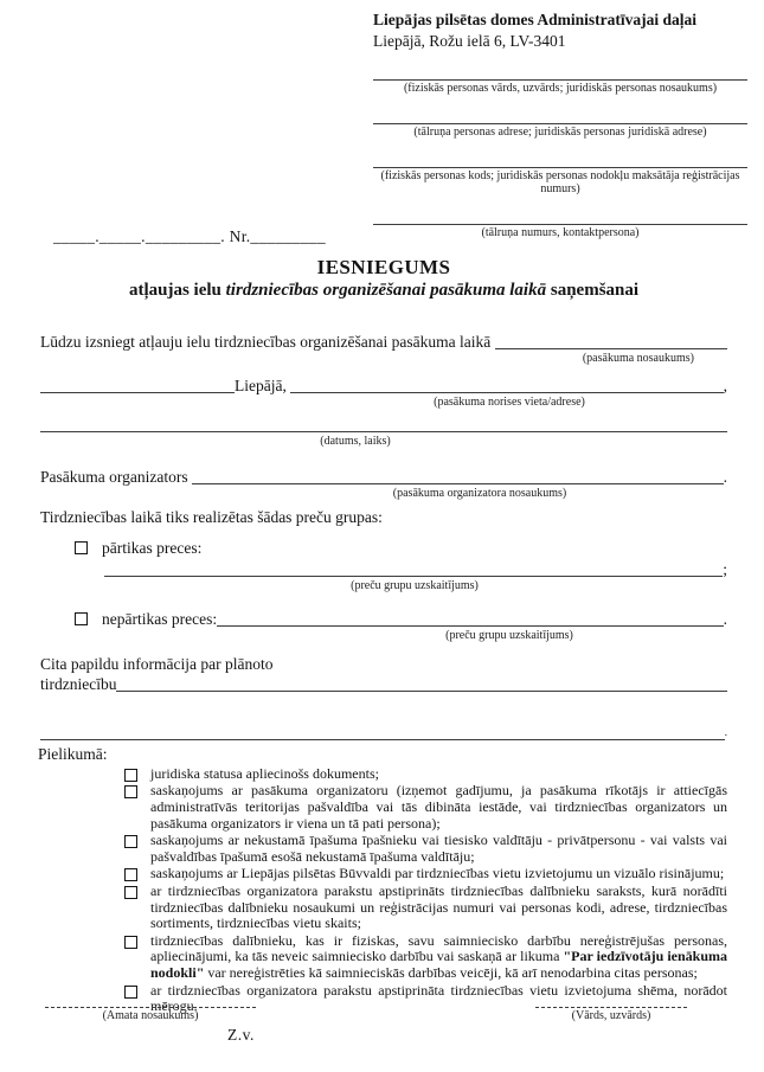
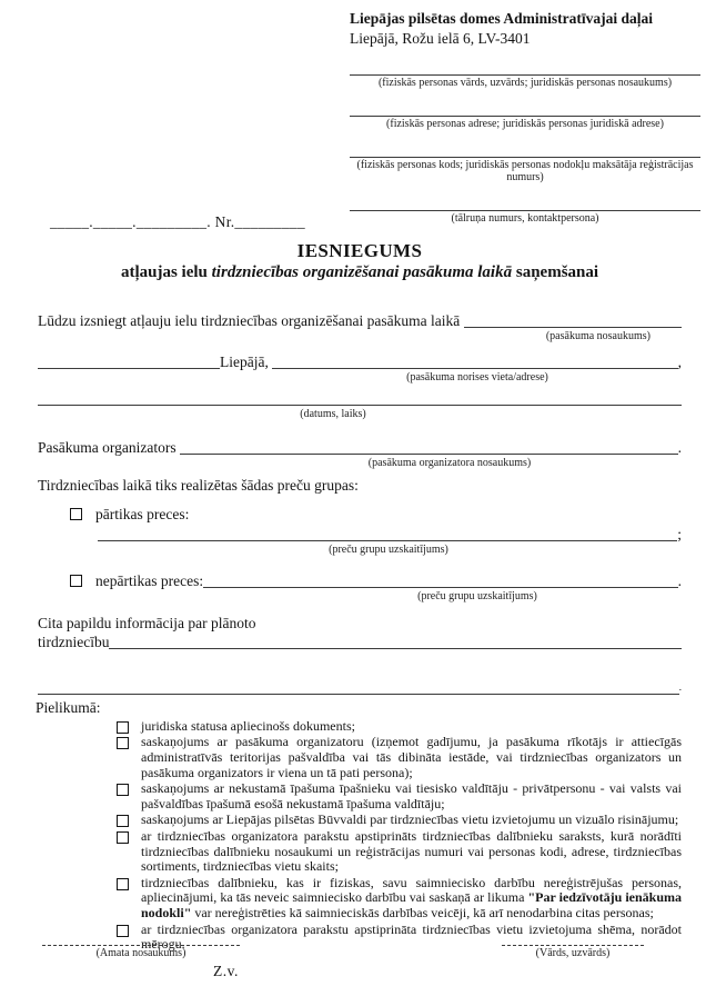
  Liepājas pilsētas domes Administratīvajai daļai
  Liepājā, Rožu ielā 6, LV-3401
  (fiziskās personas vārds, uzvārds; juridiskās personas nosaukums)
- (tālruņa personas adrese; juridiskās personas juridiskā adrese)
+ (fiziskās personas adrese; juridiskās personas juridiskā adrese)
  (fiziskās personas kods; juridiskās personas nodokļu maksātāja reģistrācijas numurs)
  (tālruņa numurs, kontaktpersona)
  _____._____._________. Nr._________
  IESNIEGUMS
  atļaujas ielu tirdzniecības organizēšanai pasākuma laikā saņemšanai
  Lūdzu izsniegt atļauju ielu tirdzniecības organizēšanai pasākuma laikā
  (pasākuma nosaukums)
  Liepājā,
  ,
  (pasākuma norises vieta/adrese)
  (datums, laiks)
  Pasākuma organizators
  .
  (pasākuma organizatora nosaukums)
  Tirdzniecības laikā tiks realizētas šādas preču grupas:
  pārtikas preces:
  ;
  (preču grupu uzskaitījums)
  nepārtikas preces:
  .
  (preču grupu uzskaitījums)
  Cita papildu informācija par plānoto
  tirdzniecību
  .
  Pielikumā:
  juridiska statusa apliecinošs dokuments;
  saskaņojums ar pasākuma organizatoru (izņemot gadījumu, ja pasākuma rīkotājs ir attiecīgās administratīvās teritorijas pašvaldība vai tās dibināta iestāde, vai tirdzniecības organizators un pasākuma organizators ir viena un tā pati persona);
  saskaņojums ar nekustamā īpašuma īpašnieku vai tiesisko valdītāju - privātpersonu - vai valsts vai pašvaldības īpašumā esošā nekustamā īpašuma valdītāju;
  saskaņojums ar Liepājas pilsētas Būvvaldi par tirdzniecības vietu izvietojumu un vizuālo risinājumu;
  ar tirdzniecības organizatora parakstu apstiprināts tirdzniecības dalībnieku saraksts, kurā norādīti tirdzniecības dalībnieku nosaukumi un reģistrācijas numuri vai personas kodi, adrese, tirdzniecības sortiments, tirdzniecības vietu skaits;
  tirdzniecības dalībnieku, kas ir fiziskas, savu saimniecisko darbību nereģistrējušas personas, apliecinājumi, ka tās neveic saimniecisko darbību vai saskaņā ar likuma "Par iedzīvotāju ienākuma nodokli" var nereģistrēties kā saimnieciskās darbības veicēji, kā arī nenodarbina citas personas;
  ar tirdzniecības organizatora parakstu apstiprināta tirdzniecības vietu izvietojuma shēma, norādot mērogu.
  (Amata nosaukums)
  (Vārds, uzvārds)
  Z.v.
